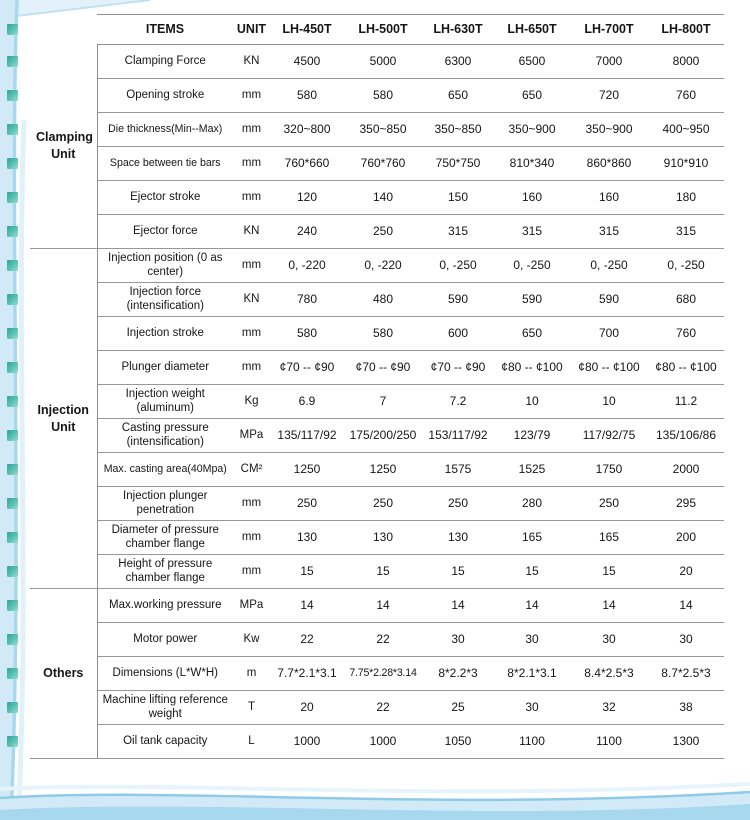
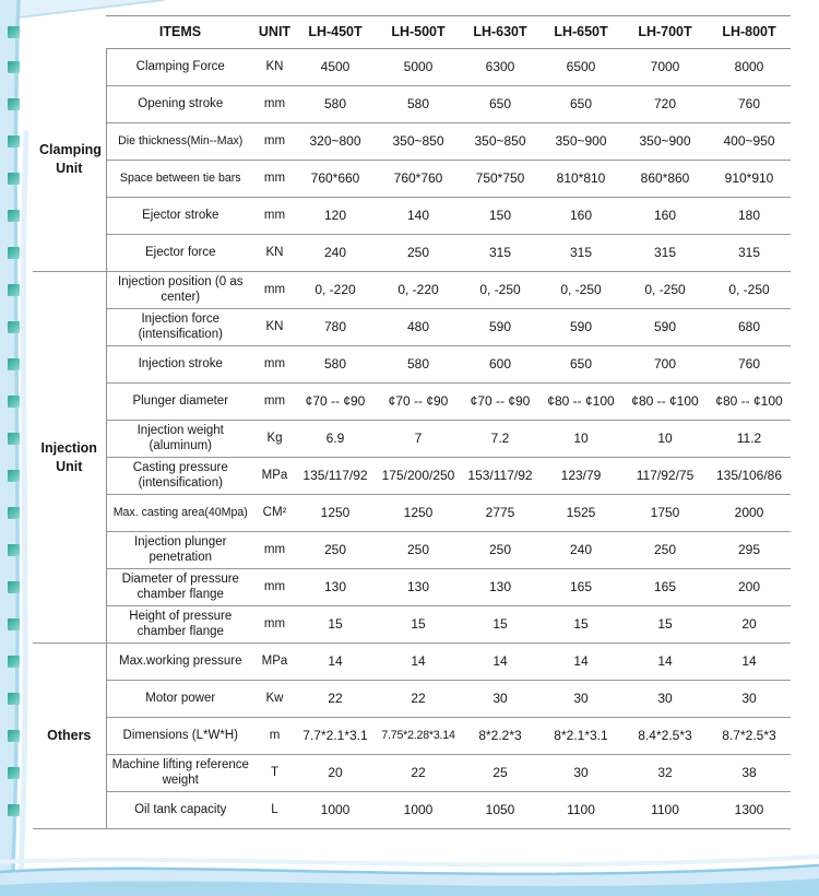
  	ITEMS	UNIT	LH-450T	LH-500T	LH-630T	LH-650T	LH-700T	LH-800T
  Clamping Unit	Clamping Force	KN	4500	5000	6300	6500	7000	8000
  Opening stroke	mm	580	580	650	650	720	760
  Die thickness(Min--Max)	mm	320~800	350~850	350~850	350~900	350~900	400~950
- Space between tie bars	mm	760*660	760*760	750*750	810*340	860*860	910*910
+ Space between tie bars	mm	760*660	760*760	750*750	810*810	860*860	910*910
  Ejector stroke	mm	120	140	150	160	160	180
  Ejector force	KN	240	250	315	315	315	315
  Injection Unit	Injection position (0 as center)	mm	0, -220	0, -220	0, -250	0, -250	0, -250	0, -250
  Injection force (intensification)	KN	780	480	590	590	590	680
  Injection stroke	mm	580	580	600	650	700	760
  Plunger diameter	mm	¢70 -- ¢90	¢70 -- ¢90	¢70 -- ¢90	¢80 -- ¢100	¢80 -- ¢100	¢80 -- ¢100
  Injection weight (aluminum)	Kg	6.9	7	7.2	10	10	11.2
  Casting pressure (intensification)	MPa	135/117/92	175/200/250	153/117/92	123/79	117/92/75	135/106/86
- Max. casting area(40Mpa)	CM²	1250	1250	1575	1525	1750	2000
+ Max. casting area(40Mpa)	CM²	1250	1250	2775	1525	1750	2000
- Injection plunger penetration	mm	250	250	250	280	250	295
+ Injection plunger penetration	mm	250	250	250	240	250	295
  Diameter of pressure chamber flange	mm	130	130	130	165	165	200
  Height of pressure chamber flange	mm	15	15	15	15	15	20
  Others	Max.working pressure	MPa	14	14	14	14	14	14
  Motor power	Kw	22	22	30	30	30	30
  Dimensions (L*W*H)	m	7.7*2.1*3.1	7.75*2.28*3.14	8*2.2*3	8*2.1*3.1	8.4*2.5*3	8.7*2.5*3
  Machine lifting reference weight	T	20	22	25	30	32	38
  Oil tank capacity	L	1000	1000	1050	1100	1100	1300
